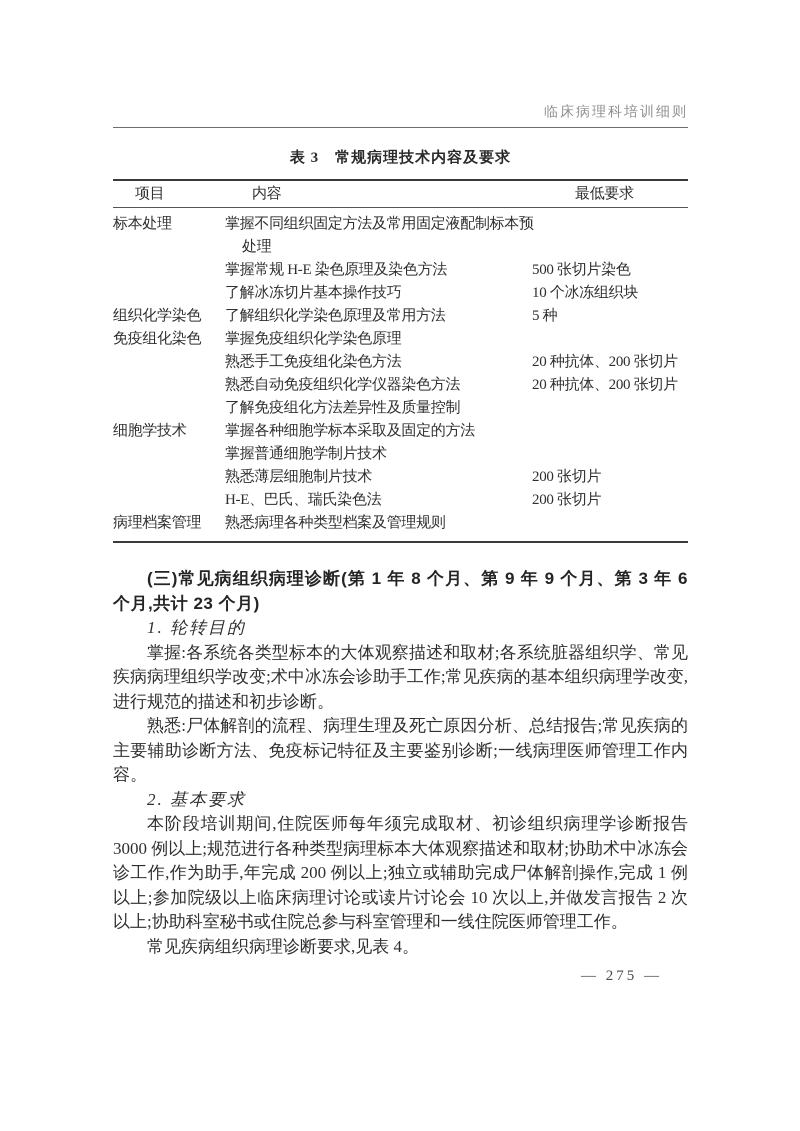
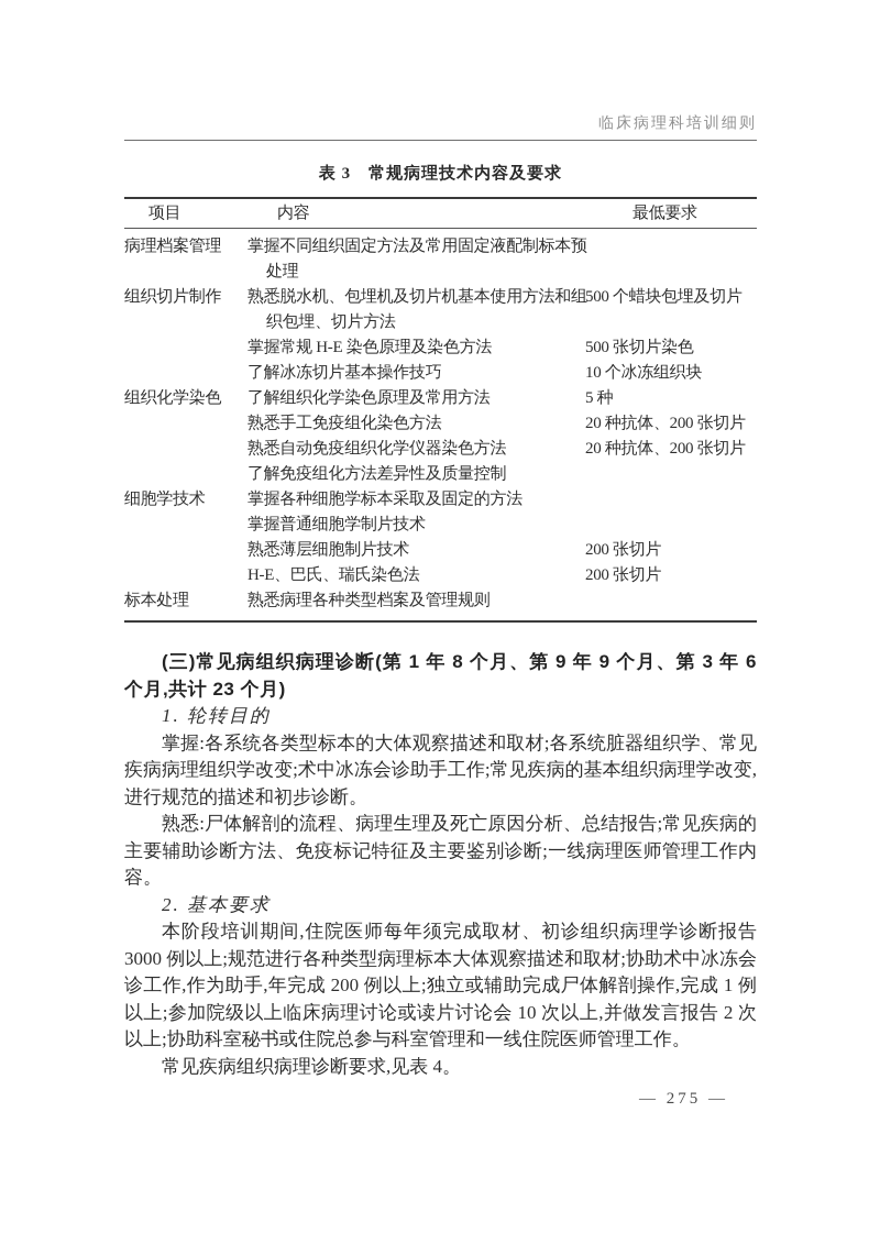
  临床病理科培训细则
  表 3 常规病理技术内容及要求
  项目
  内容
  最低要求
- 标本处理
+ 病理档案管理
  掌握不同组织固定方法及常用固定液配制标本预
  处理
+ 组织切片制作
+ 熟悉脱水机、包埋机及切片机基本使用方法和组
+ 织包埋、切片方法
+ 500 个蜡块包埋及切片
  掌握常规 H-E 染色原理及染色方法
  500 张切片染色
  了解冰冻切片基本操作技巧
  10 个冰冻组织块
  组织化学染色
  了解组织化学染色原理及常用方法
  5 种
- 免疫组化染色
- 掌握免疫组织化学染色原理
  熟悉手工免疫组化染色方法
  20 种抗体、200 张切片
  熟悉自动免疫组织化学仪器染色方法
  20 种抗体、200 张切片
  了解免疫组化方法差异性及质量控制
  细胞学技术
  掌握各种细胞学标本采取及固定的方法
  掌握普通细胞学制片技术
  熟悉薄层细胞制片技术
  200 张切片
  H-E、巴氏、瑞氏染色法
  200 张切片
- 病理档案管理
+ 标本处理
  熟悉病理各种类型档案及管理规则
  (三)常见病组织病理诊断(第 1 年 8 个月、第 9 年 9 个月、第 3 年 6 个月,共计 23 个月)
  1. 轮转目的
  掌握:各系统各类型标本的大体观察描述和取材;各系统脏器组织学、常见疾病病理组织学改变;术中冰冻会诊助手工作;常见疾病的基本组织病理学改变,进行规范的描述和初步诊断。
  熟悉:尸体解剖的流程、病理生理及死亡原因分析、总结报告;常见疾病的主要辅助诊断方法、免疫标记特征及主要鉴别诊断;一线病理医师管理工作内容。
  2. 基本要求
  本阶段培训期间,住院医师每年须完成取材、初诊组织病理学诊断报告 3000 例以上;规范进行各种类型病理标本大体观察描述和取材;协助术中冰冻会诊工作,作为助手,年完成 200 例以上;独立或辅助完成尸体解剖操作,完成 1 例以上;参加院级以上临床病理讨论或读片讨论会 10 次以上,并做发言报告 2 次以上;协助科室秘书或住院总参与科室管理和一线住院医师管理工作。
  常见疾病组织病理诊断要求,见表 4。
  — 275 —
